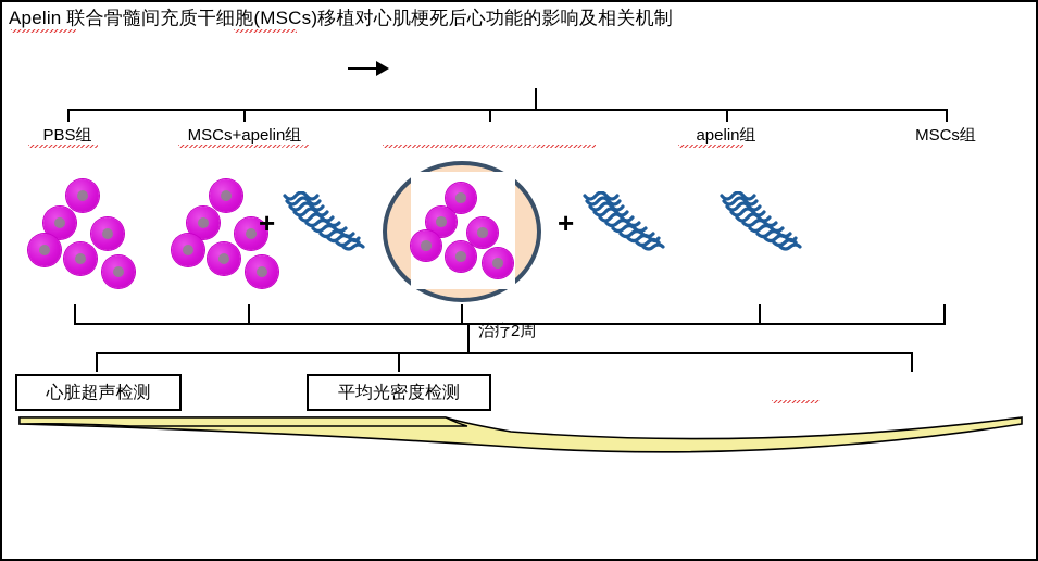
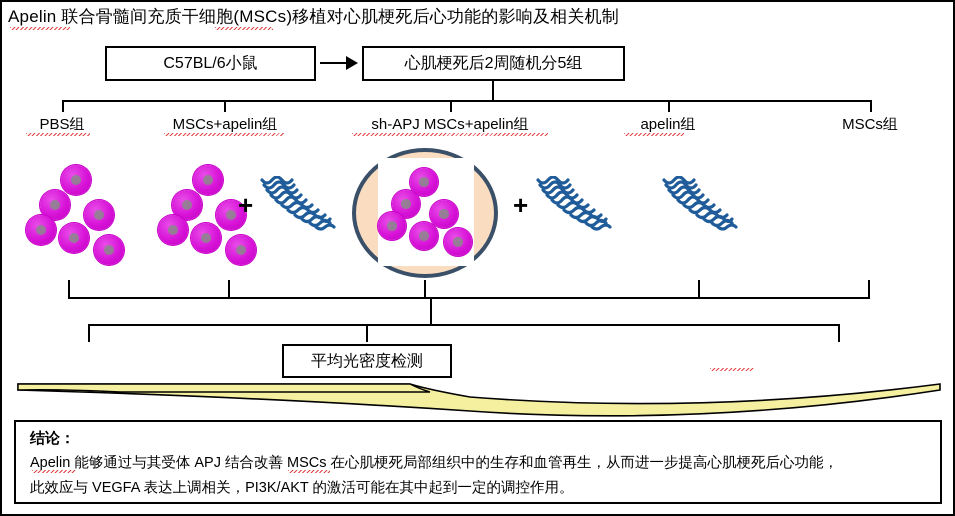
  Apelin 联合骨髓间充质干细胞(MSCs)移植对心肌梗死后心功能的影响及相关机制
+ C57BL/6小鼠
+ 心肌梗死后2周随机分5组
  PBS组
  MSCs+apelin组
+ sh-APJ MSCs+apelin组
  apelin组
  MSCs组
  +
  +
- 治疗2周
- 心脏超声检测
  平均光密度检测
+ 结论：
+ Apelin 能够通过与其受体 APJ 结合改善 MSCs 在心肌梗死局部组织中的生存和血管再生，从而进一步提高心肌梗死后心功能，
+ 此效应与 VEGFA 表达上调相关，PI3K/AKT 的激活可能在其中起到一定的调控作用。
